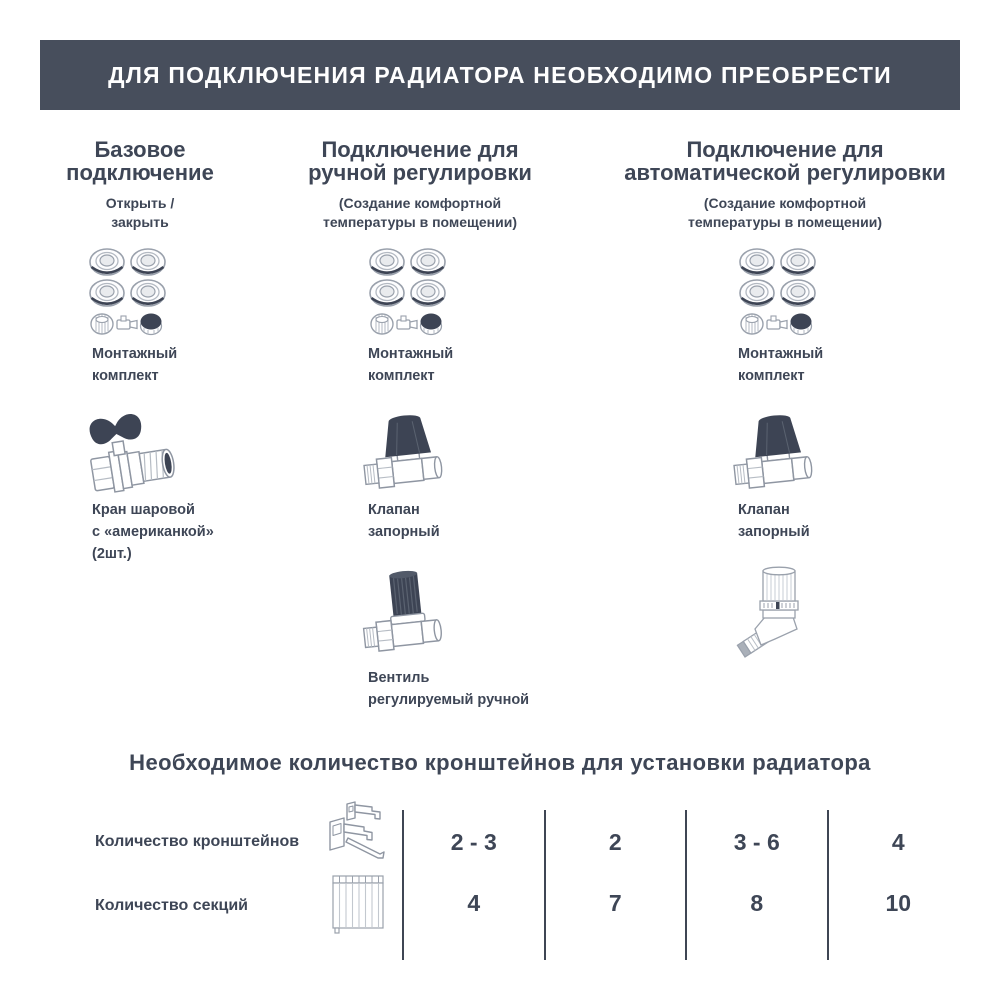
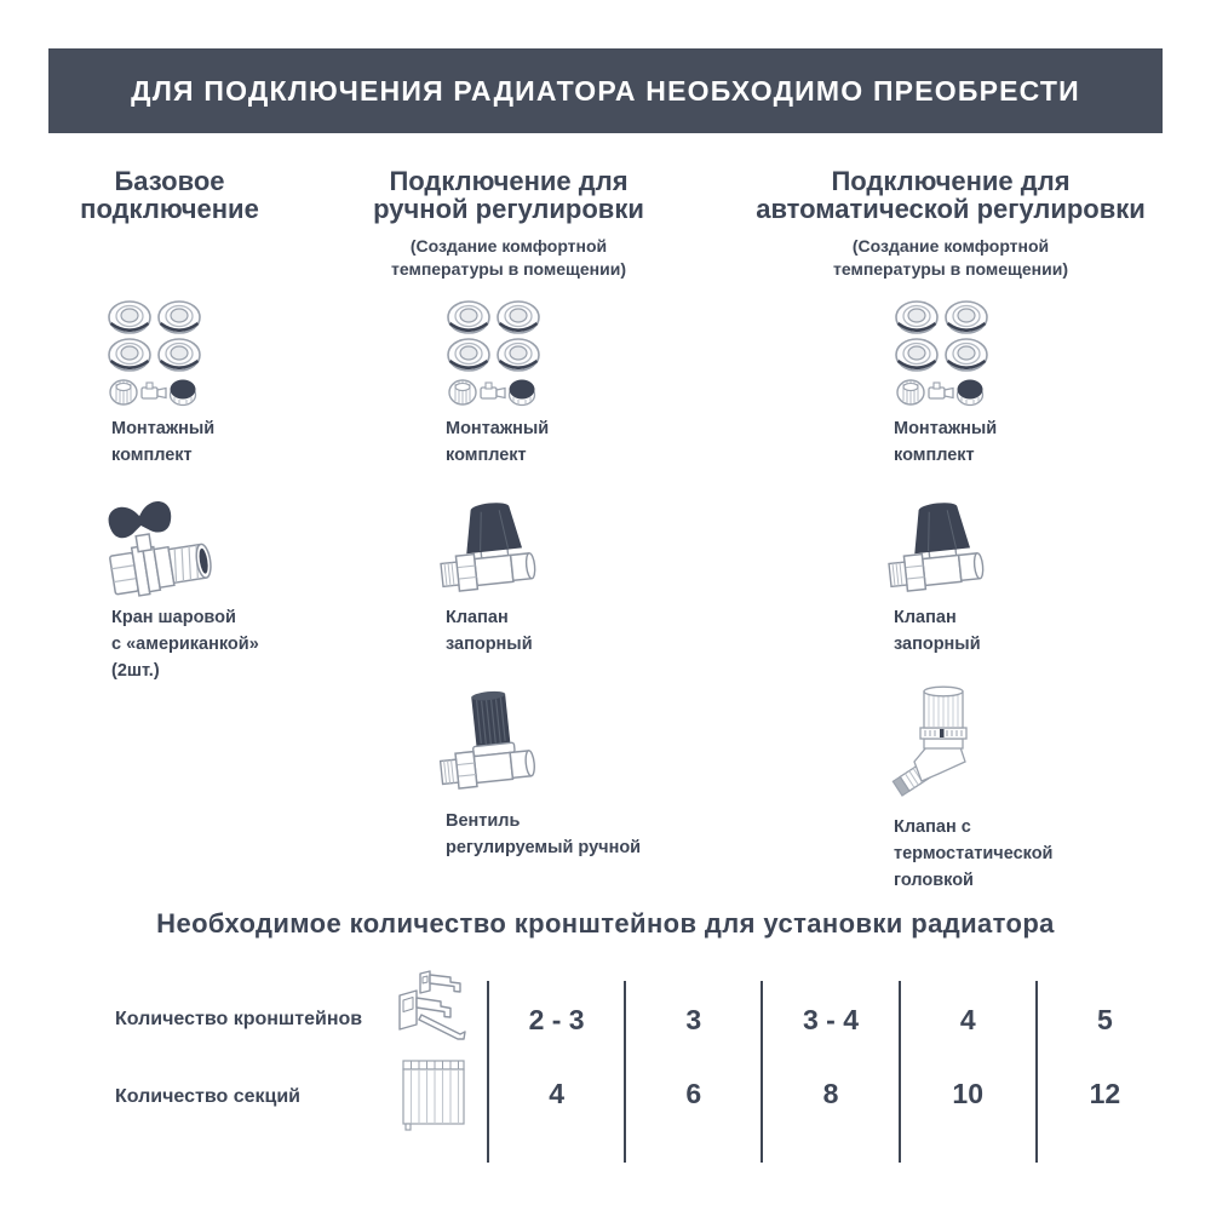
  ДЛЯ ПОДКЛЮЧЕНИЯ РАДИАТОРА НЕОБХОДИМО ПРЕОБРЕСТИ
  Базовое
  подключение
- Открыть /
- закрыть
  Подключение для
  ручной регулировки
  (Создание комфортной
  температуры в помещении)
  Подключение для
  автоматической регулировки
  (Создание комфортной
  температуры в помещении)
  Монтажный
  комплект
  Кран шаровой
  с «американкой»
  (2шт.)
  Монтажный
  комплект
  Клапан
  запорный
  Вентиль
  регулируемый ручной
  Монтажный
  комплект
  Клапан
  запорный
+ Клапан с
+ термостатической
+ головкой
  Необходимое количество кронштейнов для установки радиатора
  Количество кронштейнов
  Количество секций
  2 - 3
  4
- 2
+ 3
- 7
+ 6
- 3 - 6
+ 3 - 4
  8
  4
  10
+ 5
+ 12
